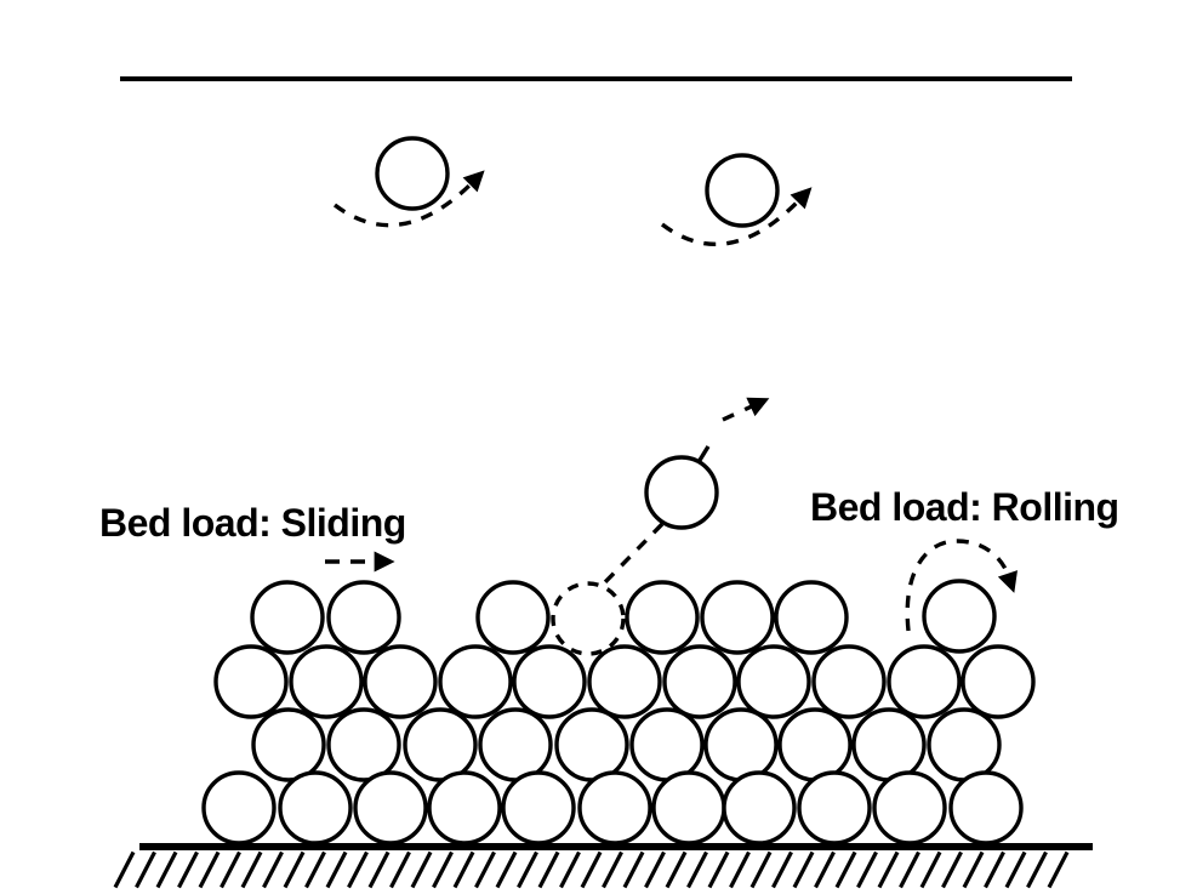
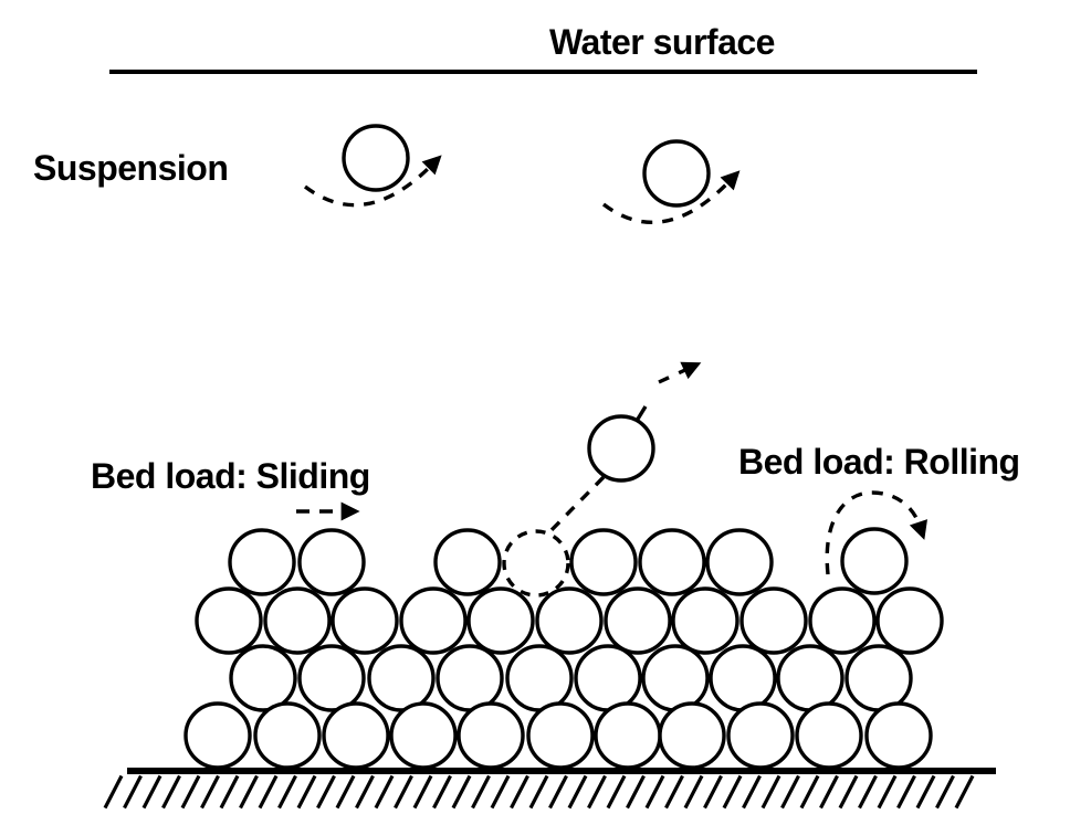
+ Water surface
+ Suspension
  Bed load: Sliding
  Bed load: Rolling
